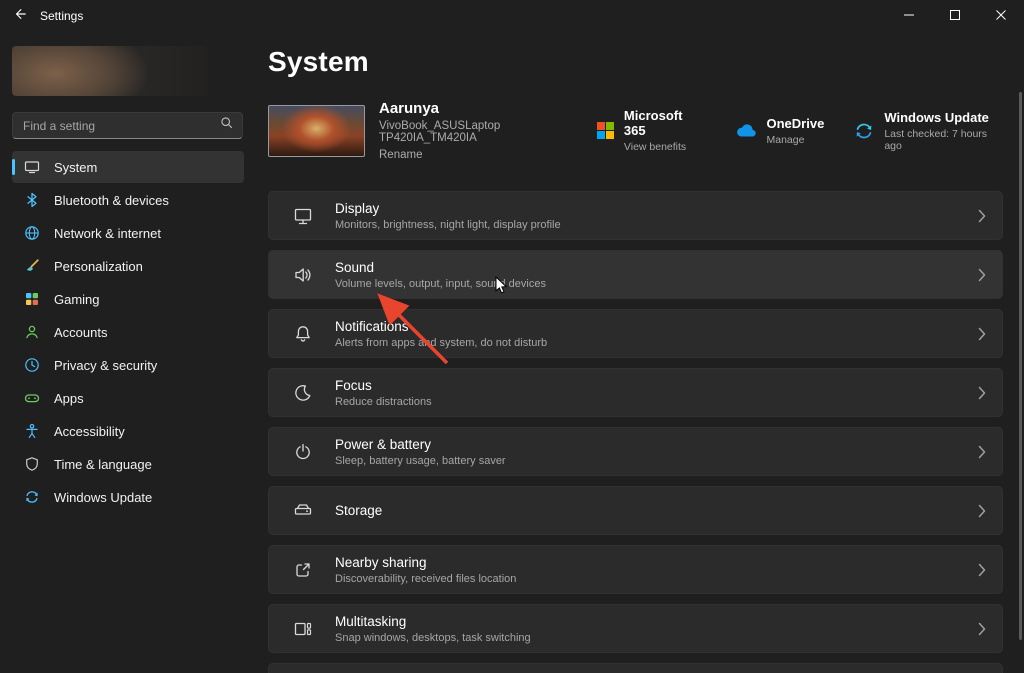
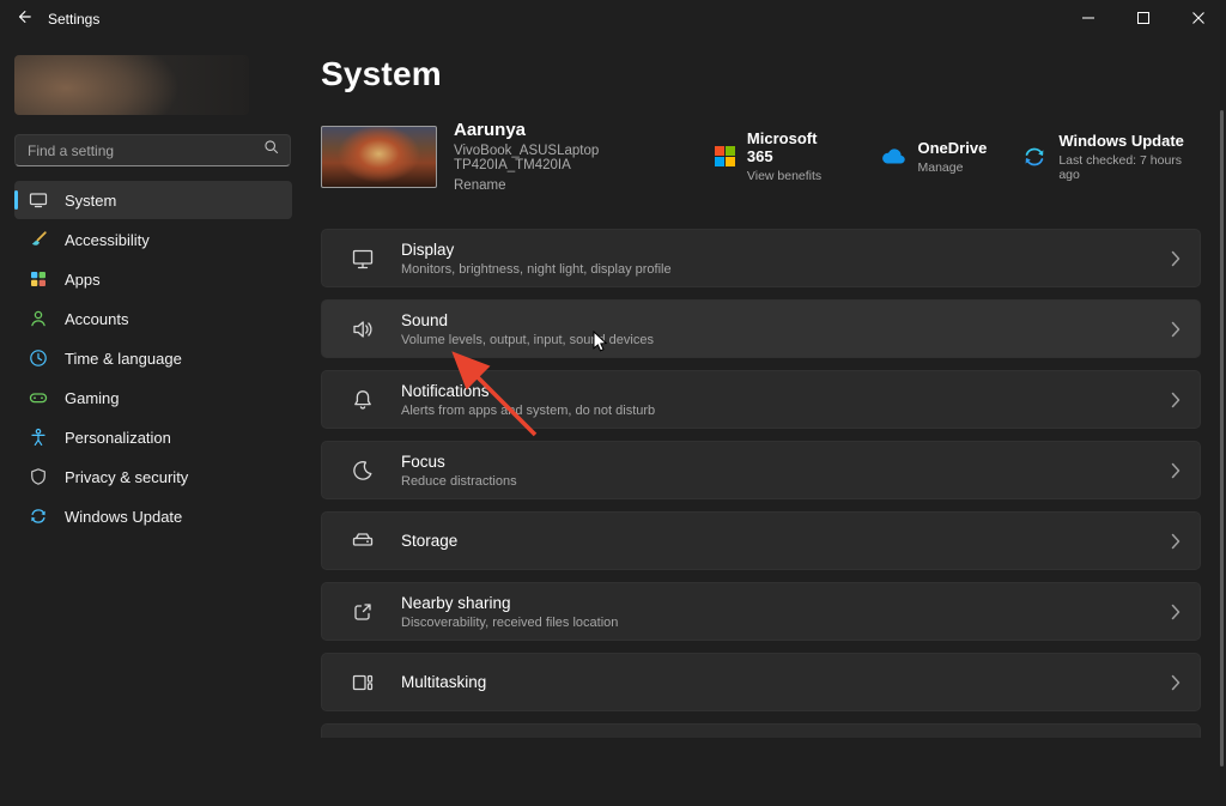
  Settings
  Find a setting
  System
- Bluetooth & devices
- Network & internet
- Personalization
+ Accessibility
- Gaming
+ Apps
  Accounts
- Privacy & security
+ Time & language
- Apps
+ Gaming
- Accessibility
+ Personalization
- Time & language
+ Privacy & security
  Windows Update
  System
  Aarunya
  VivoBook_ASUSLaptop TP420IA_TM420IA
  Rename
  Microsoft 365
  View benefits
  OneDrive
  Manage
  Windows Update
  Last checked: 7 hours ago
  Display
  Monitors, brightness, night light, display profile
  Sound
  Volume levels, output, input, sou devices
  Notifications
  Alerts from apps ad system, do not disturb
  Focus
  Reduce distractions
- Power & battery
- Sleep, battery usage, battery saver
  Storage
  Nearby sharing
  Discoverability, received files location
  Multitasking
- Snap windows, desktops, task switching
